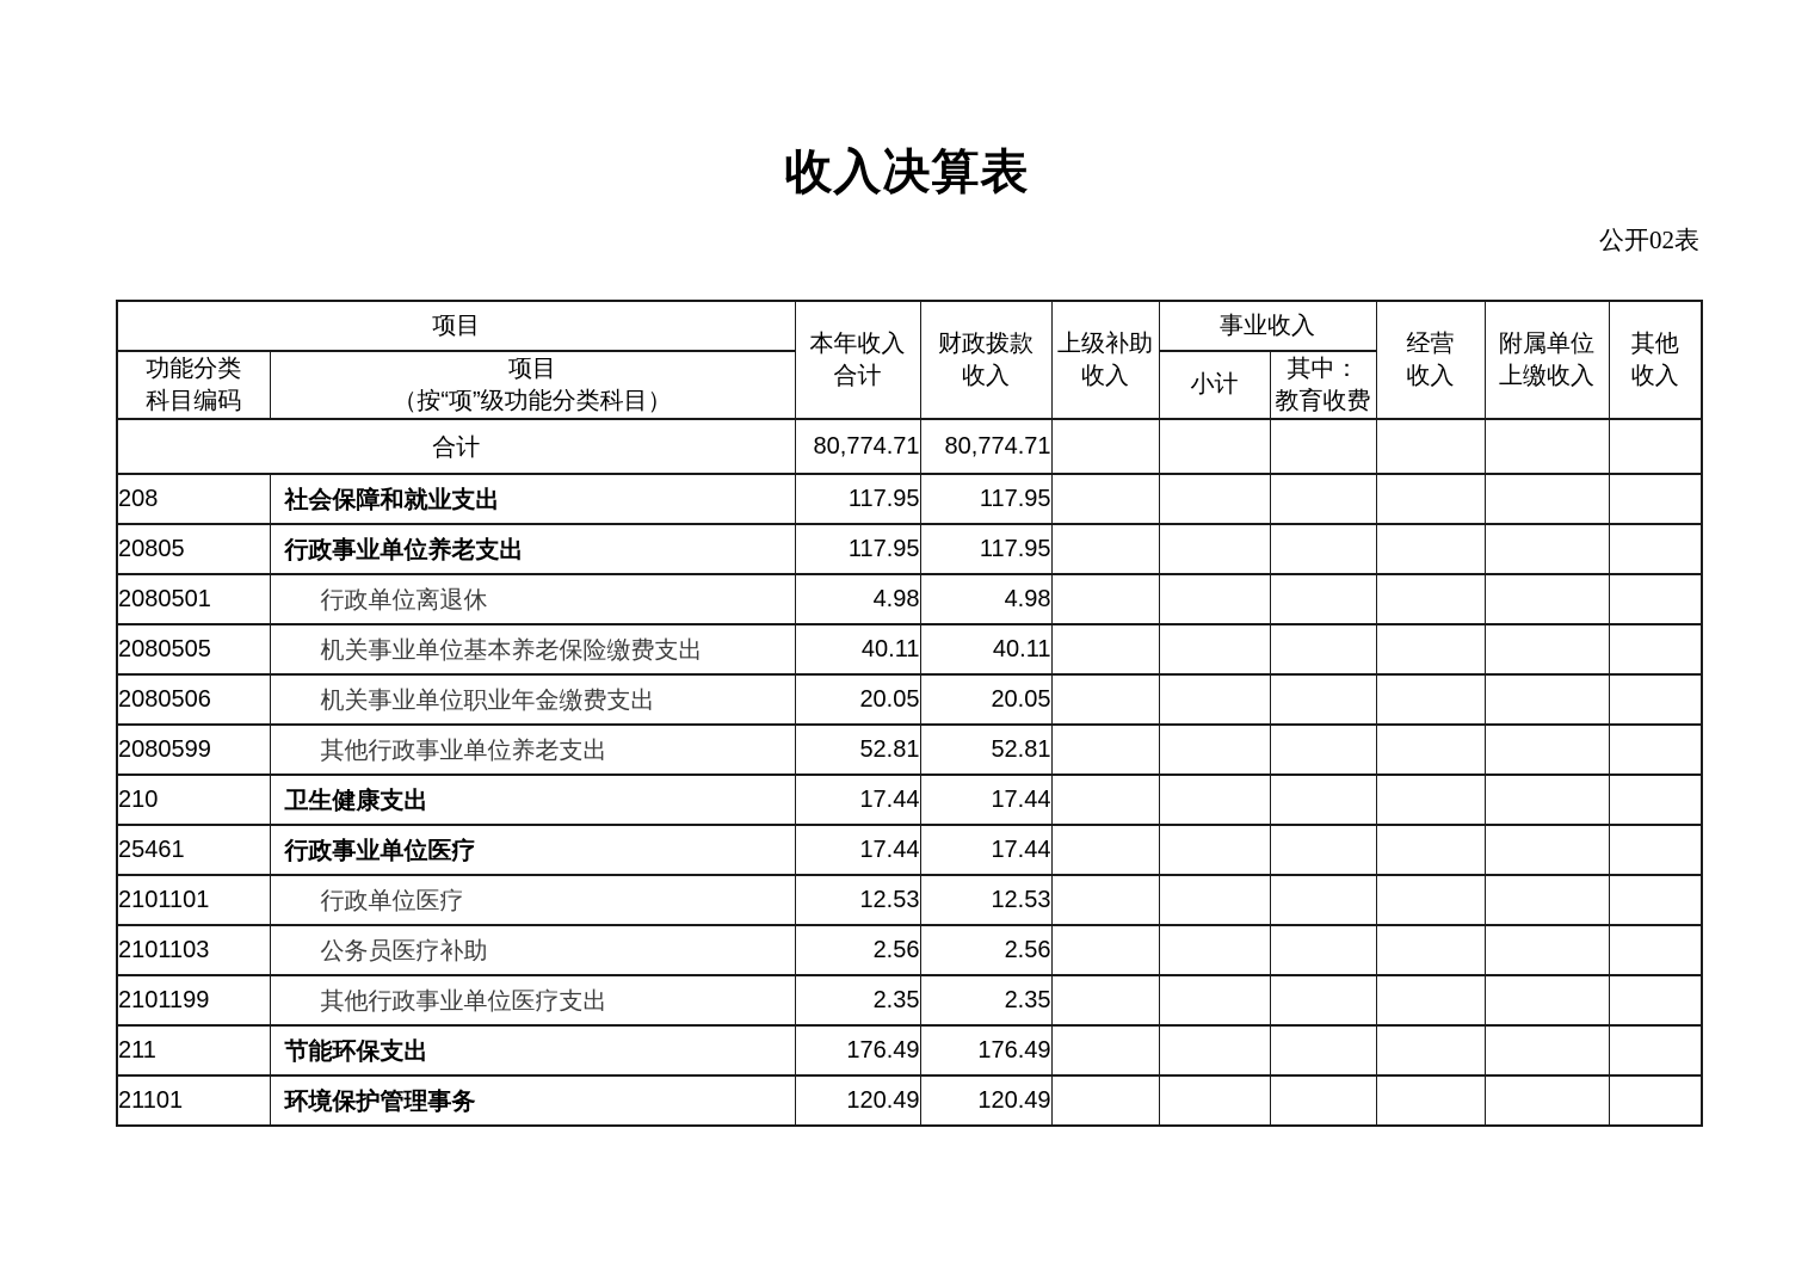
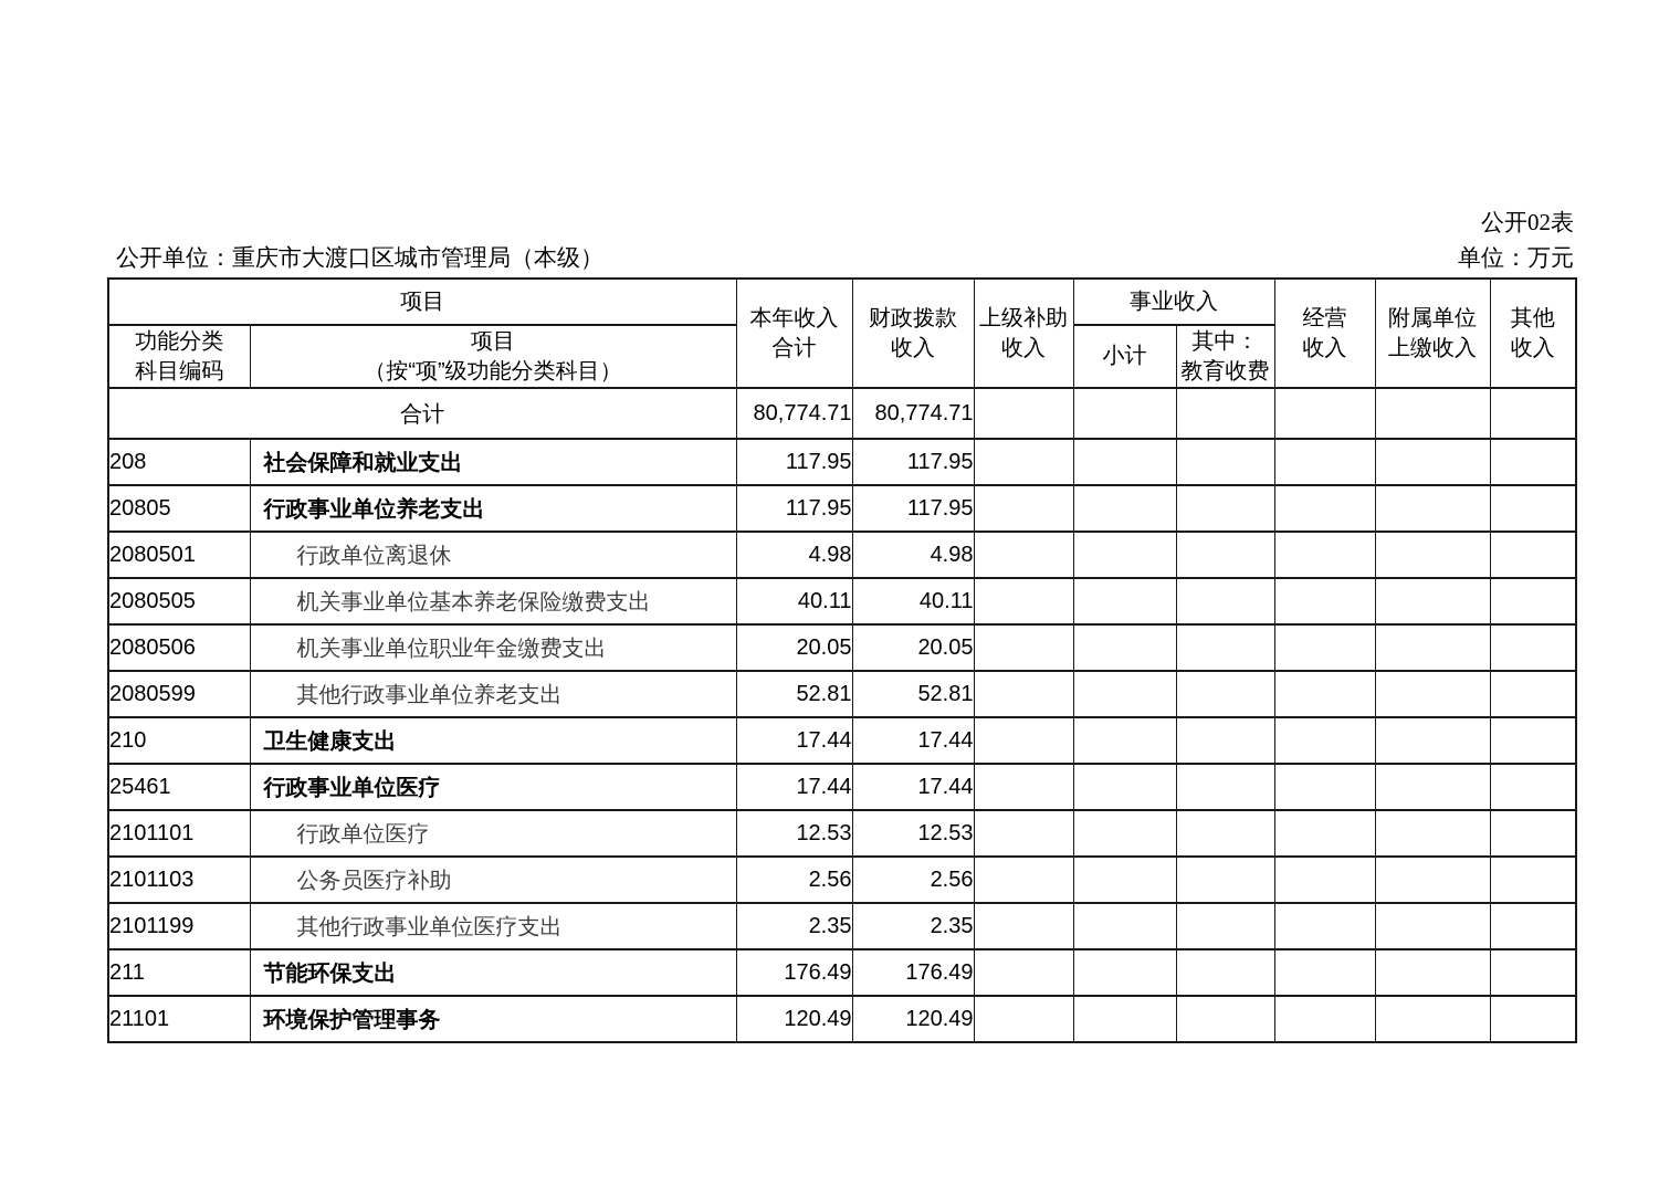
- 收入决算表
  公开02表
+ 公开单位：重庆市大渡口区城市管理局（本级）
+ 单位：万元
  项目	本年收入 合计	财政拨款 收入	上级补助 收入	事业收入	经营 收入	附属单位 上缴收入	其他 收入
  功能分类 科目编码	项目 （按“项”级功能分类科目）	小计	其中： 教育收费
  合计	80,774.71	80,774.71
  208	社会保障和就业支出	117.95	117.95
  20805	行政事业单位养老支出	117.95	117.95
  2080501	行政单位离退休	4.98	4.98
  2080505	机关事业单位基本养老保险缴费支出	40.11	40.11
  2080506	机关事业单位职业年金缴费支出	20.05	20.05
  2080599	其他行政事业单位养老支出	52.81	52.81
  210	卫生健康支出	17.44	17.44
  25461	行政事业单位医疗	17.44	17.44
  2101101	行政单位医疗	12.53	12.53
  2101103	公务员医疗补助	2.56	2.56
  2101199	其他行政事业单位医疗支出	2.35	2.35
  211	节能环保支出	176.49	176.49
  21101	环境保护管理事务	120.49	120.49
